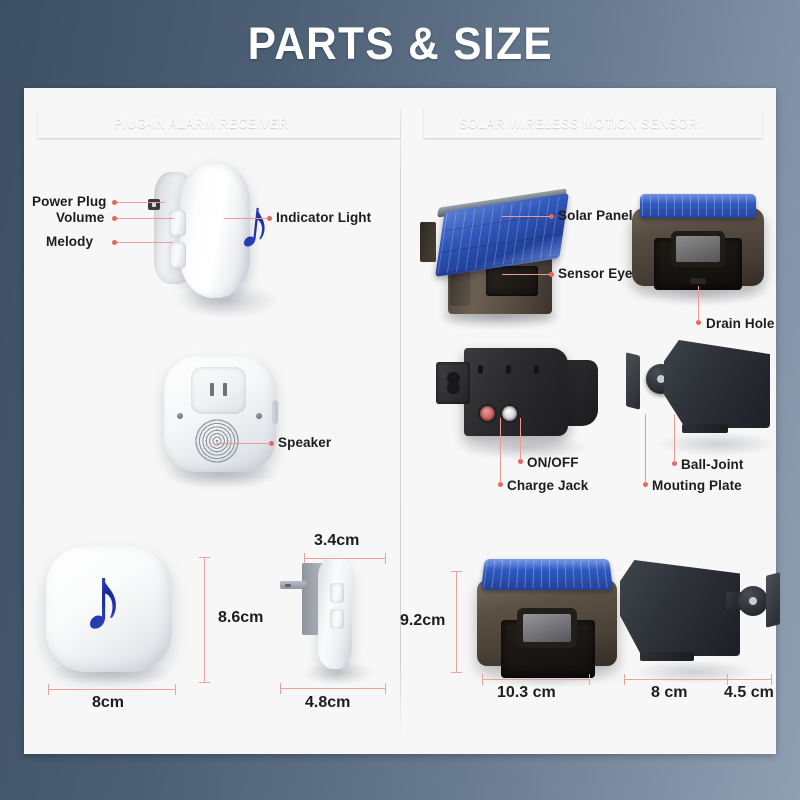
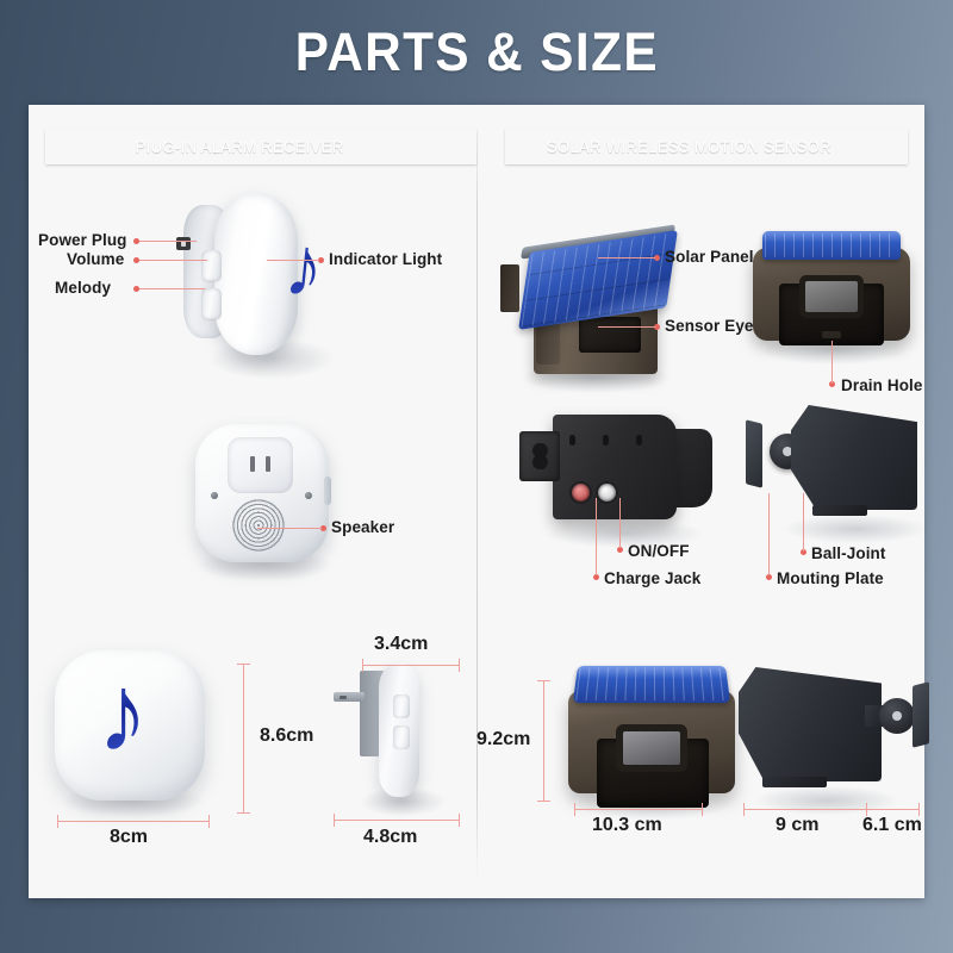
  PARTS & SIZE
  PIUG-IN ALARM RECEIVER
  SOLAR WIRELESS MOTION SENSOR
  Power Plug
  Volume
  Melody
  Indicator Light
  Speaker
  ♪
  8cm
  8.6cm
  3.4cm
  4.8cm
  Solar Panel
  Sensor Eye
  Drain Hole
  ON/OFF
  Charge Jack
  Ball-Joint
  Mouting Plate
  9.2cm
  10.3 cm
- 8 cm
+ 9 cm
- 4.5 cm
+ 6.1 cm
